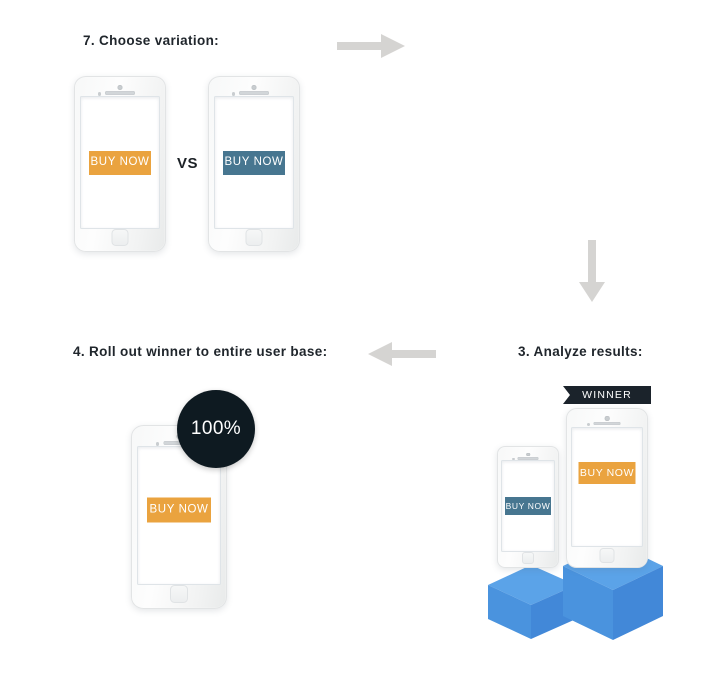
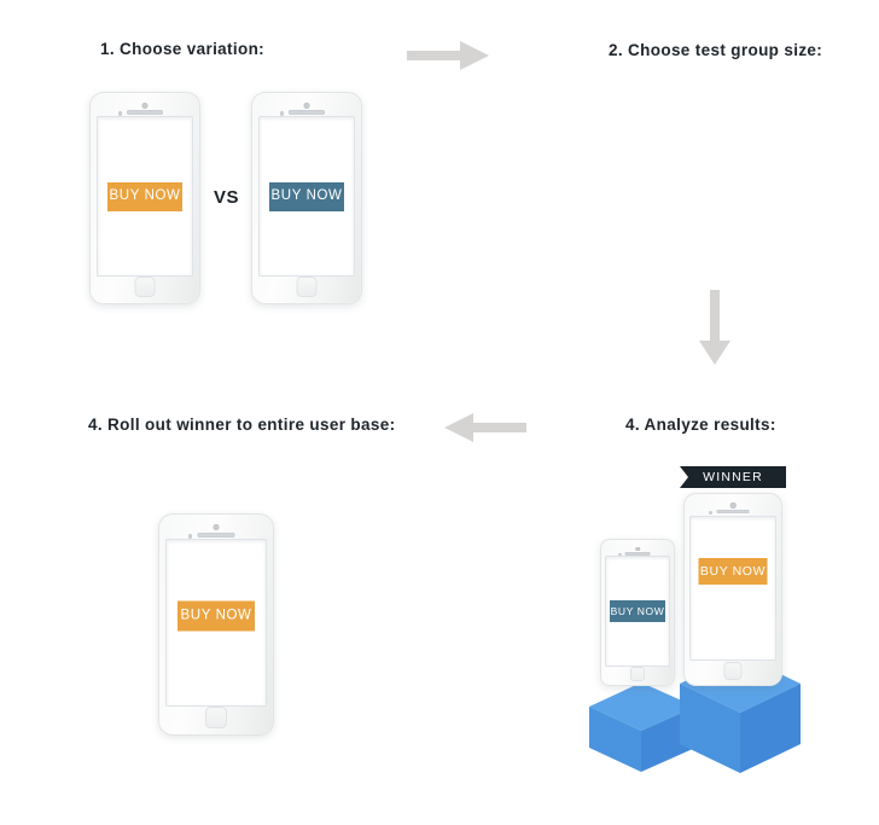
- 7. Choose variation:
+ 1. Choose variation:
+ 2. Choose test group size:
- 3. Analyze results:
+ 4. Analyze results:
  4. Roll out winner to entire user base:
  BUY NOW
  VS
  BUY NOW
  WINNER
  BUY NOW
  BUY NOW
  BUY NOW
- 100%
